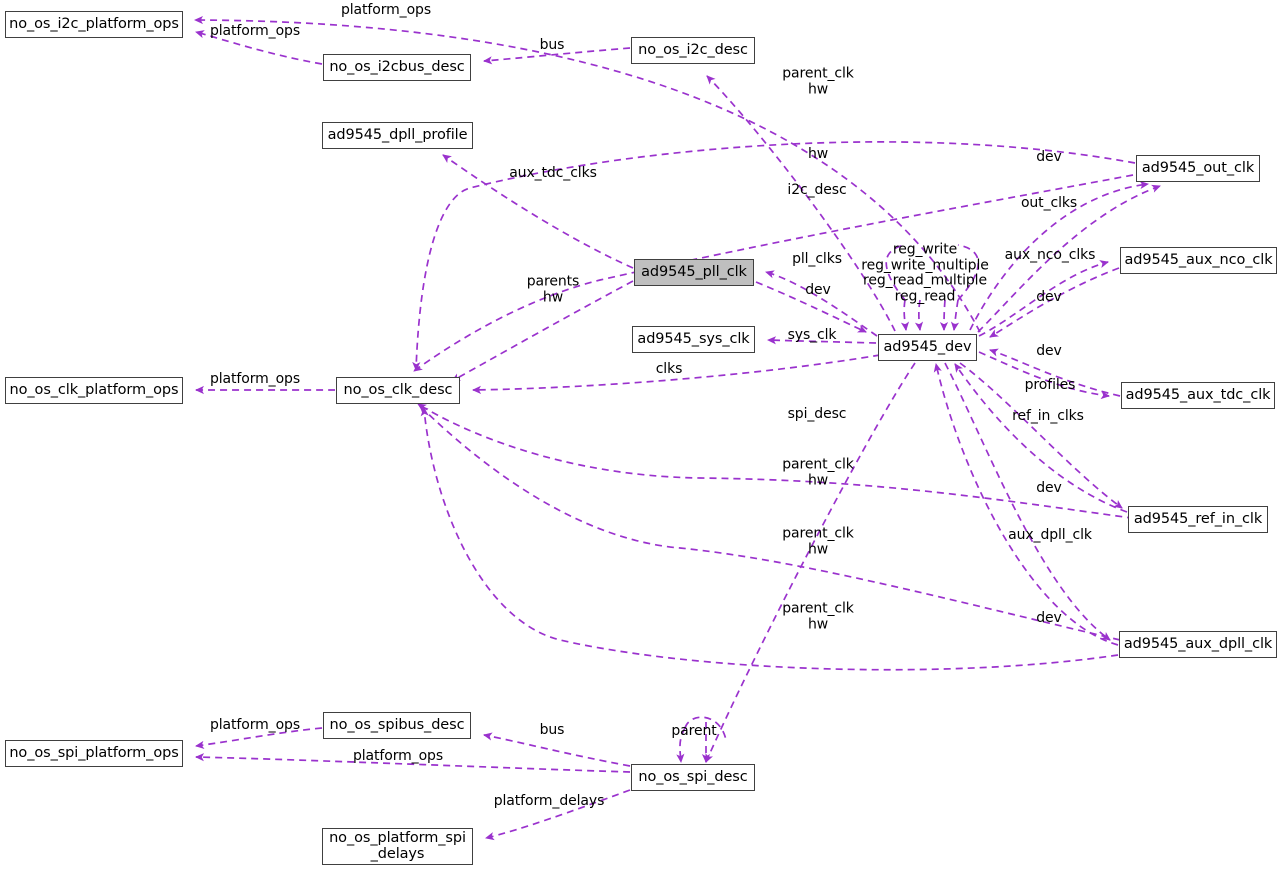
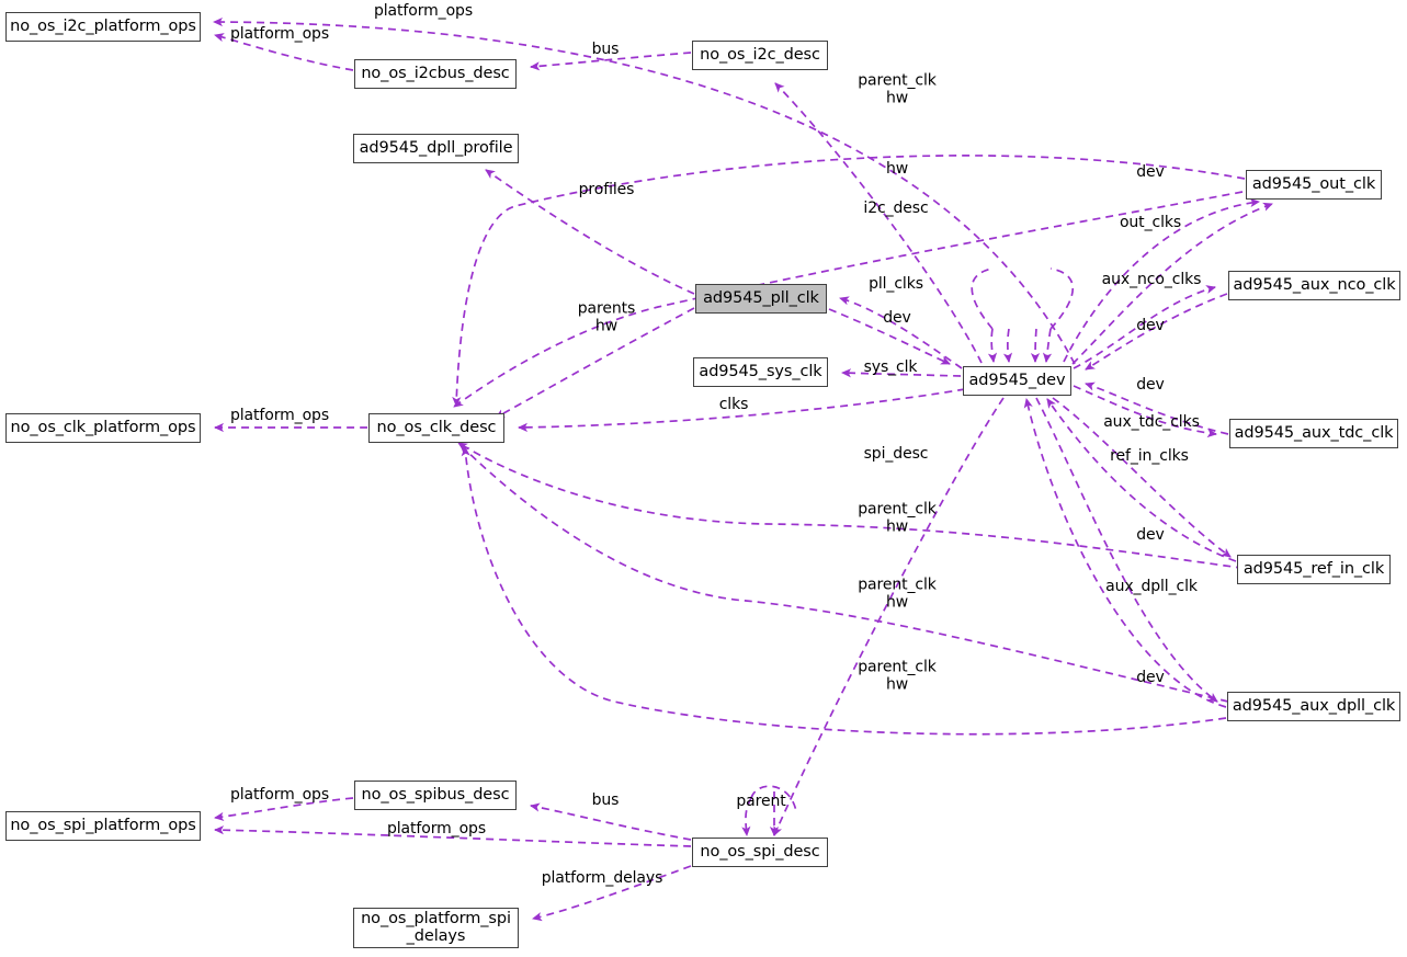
  no_os_i2c_platform_ops
  no_os_i2cbus_desc
  no_os_i2c_desc
  ad9545_dpll_profile
  ad9545_out_clk
  ad9545_aux_nco_clk
  ad9545_pll_clk
  ad9545_sys_clk
  ad9545_dev
  no_os_clk_platform_ops
  no_os_clk_desc
  ad9545_aux_tdc_clk
  ad9545_ref_in_clk
  ad9545_aux_dpll_clk
  no_os_spi_platform_ops
  no_os_spibus_desc
  no_os_spi_desc
  no_os_platform_spi
  _delays
  platform_ops
  platform_ops
  bus
  parent_clk
  hw
  hw
  i2c_desc
  dev
- aux_tdc_clks
+ profiles
  out_clks
  aux_nco_clks
  pll_clks
  parents
  hw
- reg_write
- reg_write_multiple
- reg_read_multiple
- reg_read
  dev
  dev
  sys_clk
  dev
  platform_ops
  clks
- profiles
+ aux_tdc_clks
  ref_in_clks
  spi_desc
  parent_clk
  hw
  dev
  parent_clk
  hw
  aux_dpll_clk
  parent_clk
  hw
  dev
  platform_ops
  bus
  parent
  platform_ops
  platform_delays
